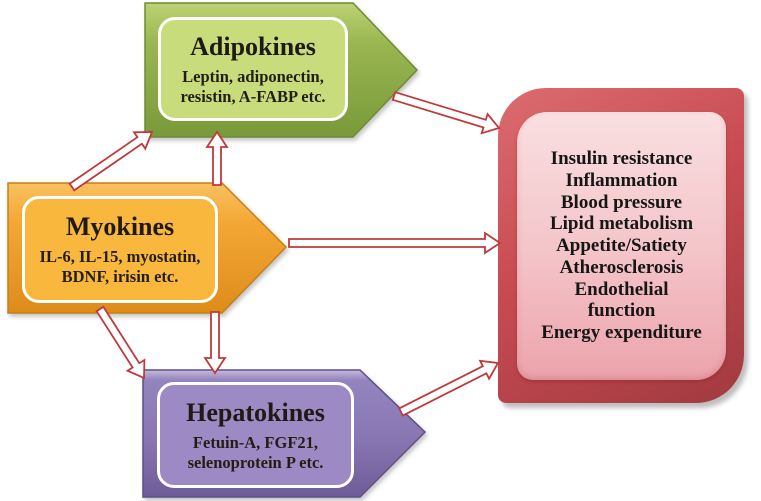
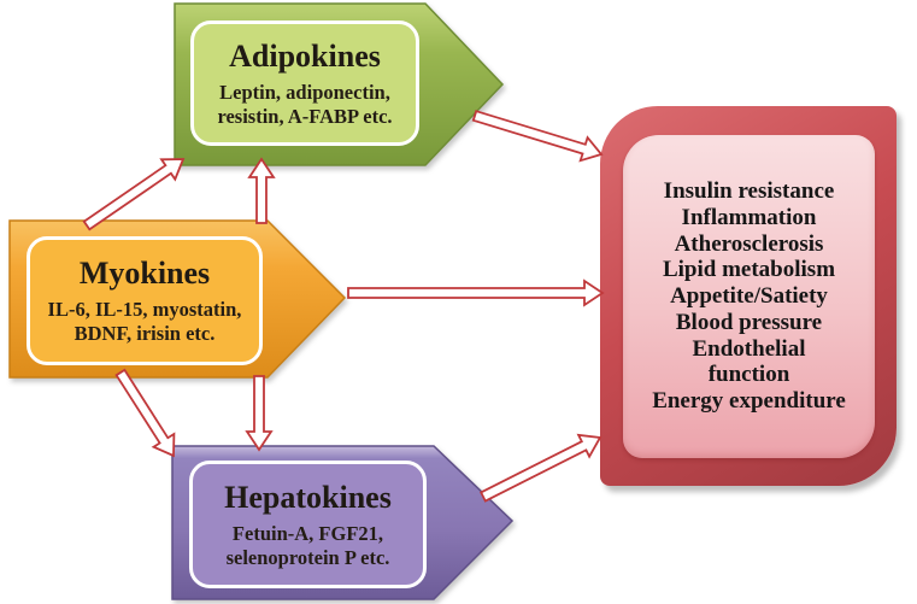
  Adipokines
  Leptin, adiponectin,
  resistin, A-FABP etc.
  Myokines
  IL-6, IL-15, myostatin,
  BDNF, irisin etc.
  Hepatokines
  Fetuin-A, FGF21,
  selenoprotein P etc.
  Insulin resistance
  Inflammation
- Blood pressure
+ Atherosclerosis
  Lipid metabolism
  Appetite/Satiety
- Atherosclerosis
+ Blood pressure
  Endothelial
  function
  Energy expenditure
